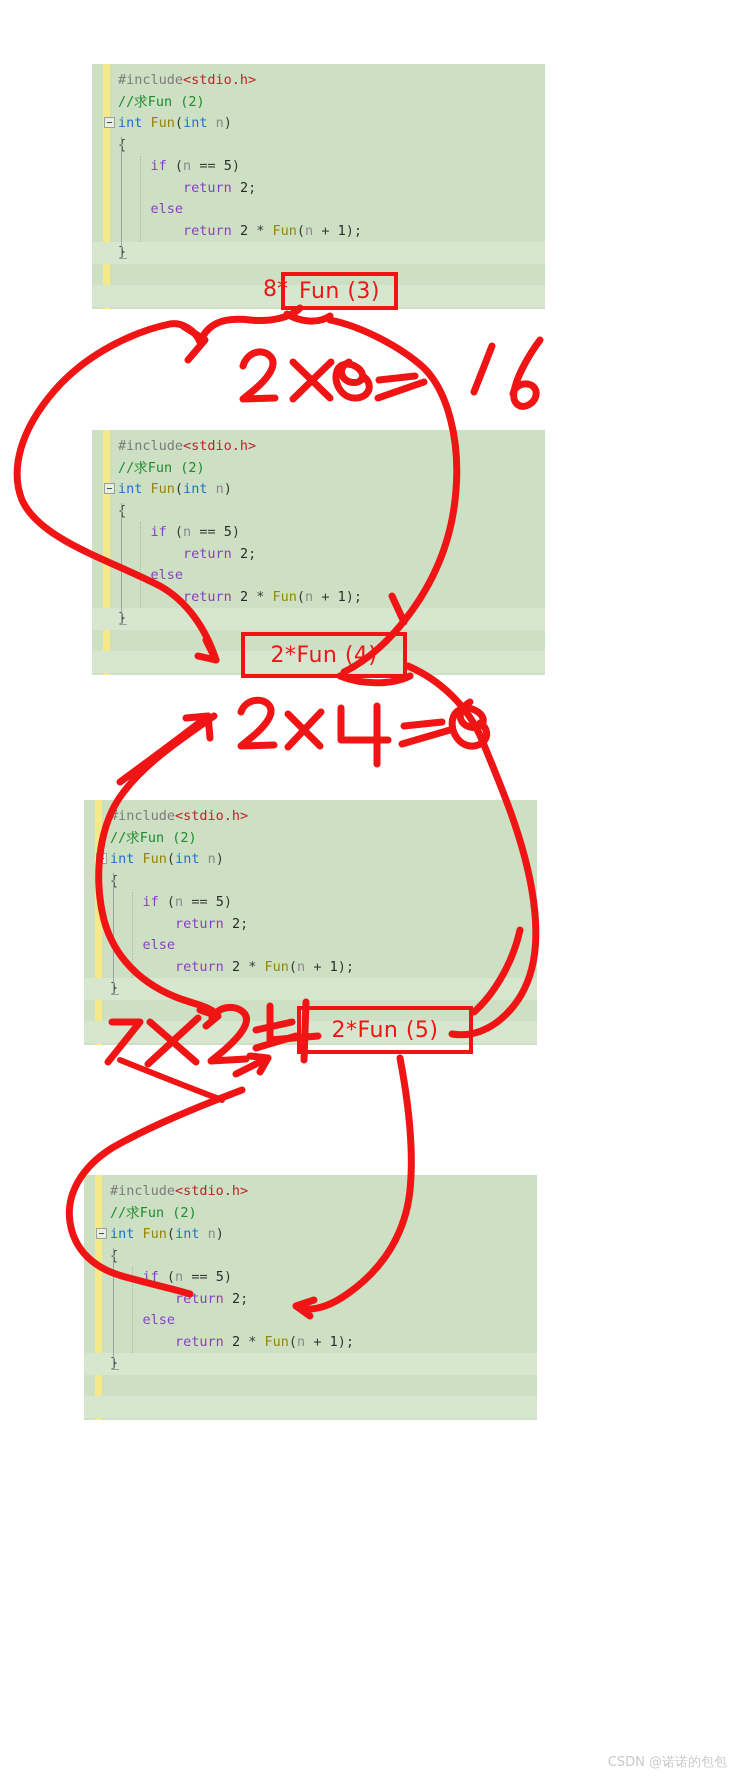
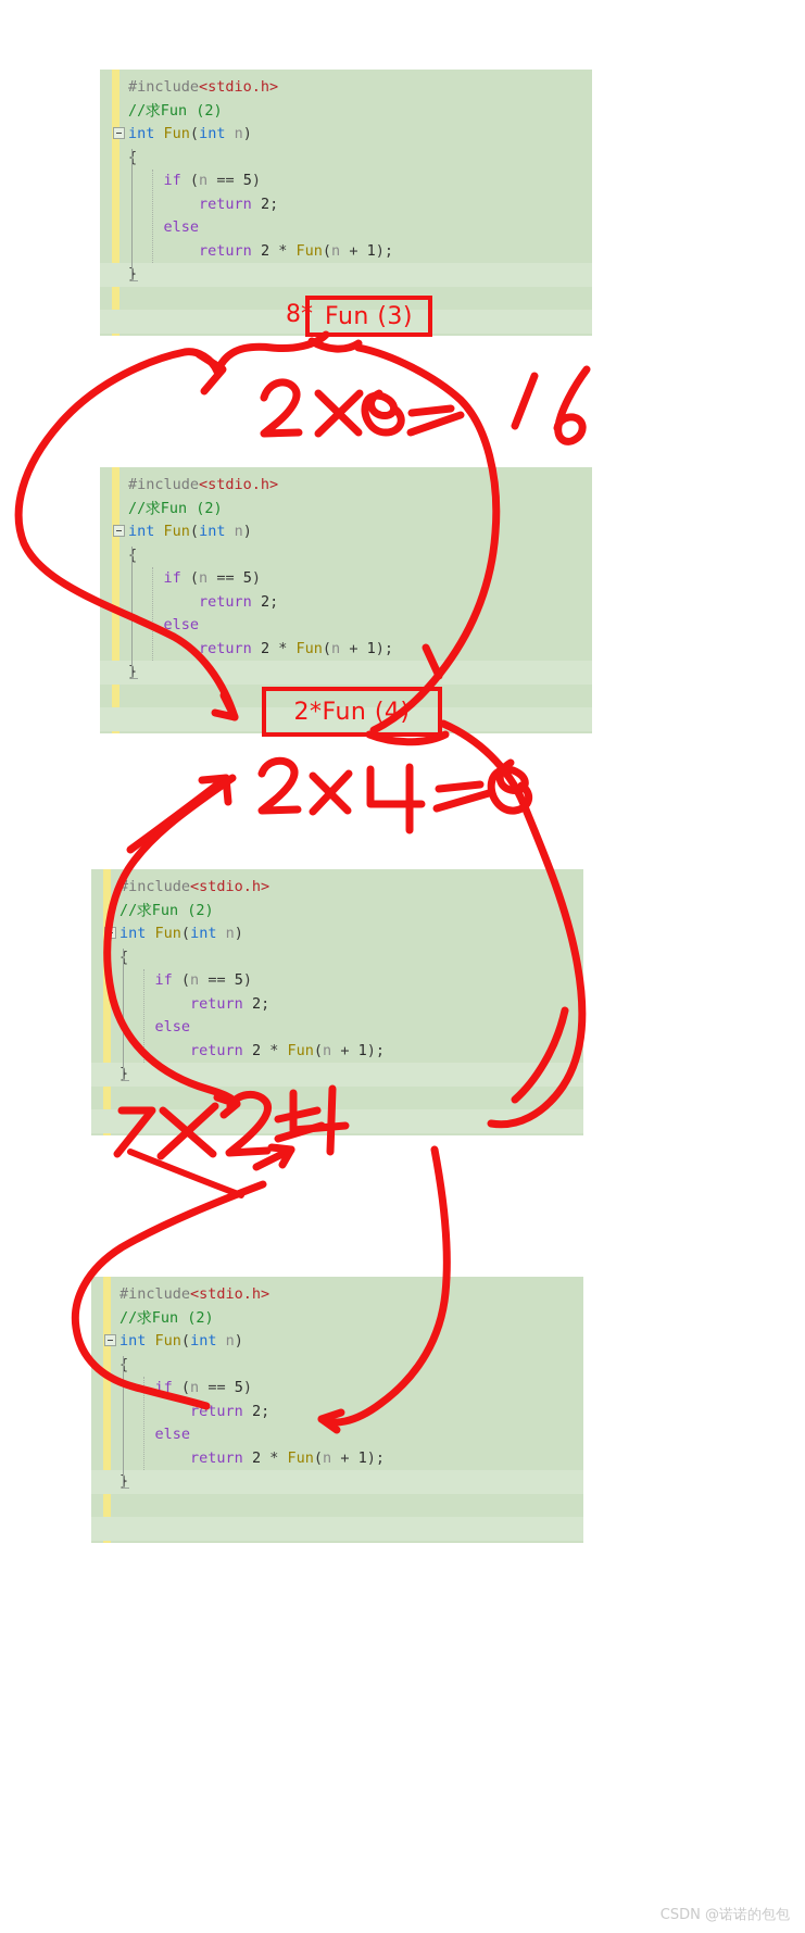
  #include<stdio.h>
  //求Fun (2)
  int Fun(int n)
  {
  if (n == 5)
  return 2;
  else
  return 2 * Fun(n + 1);
  }
  #include<stdio.h>
  //求Fun (2)
  int Fun(int n)
  {
  if (n == 5)
  return 2;
  else
  return 2 * Fun(n + 1);
  }
  #include<stdio.h>
  //求Fun (2)
  int Fun(int n)
  {
  if (n == 5)
  return 2;
  else
  return 2 * Fun(n + 1);
  }
  #include<stdio.h>
  //求Fun (2)
  int Fun(int n)
  {
  if (n == 5)
  return 2;
  else
  return 2 * Fun(n + 1);
  }
  8*
  Fun (3)
  2*Fun (4
- 2*Fun (5)
  CSDN @诺诺的包包
